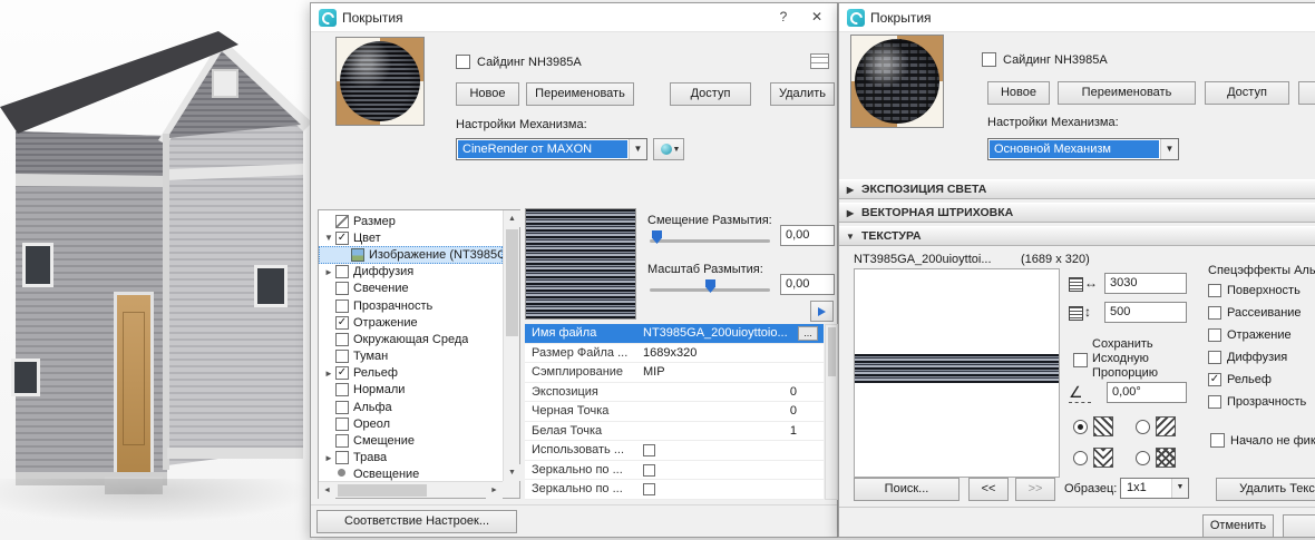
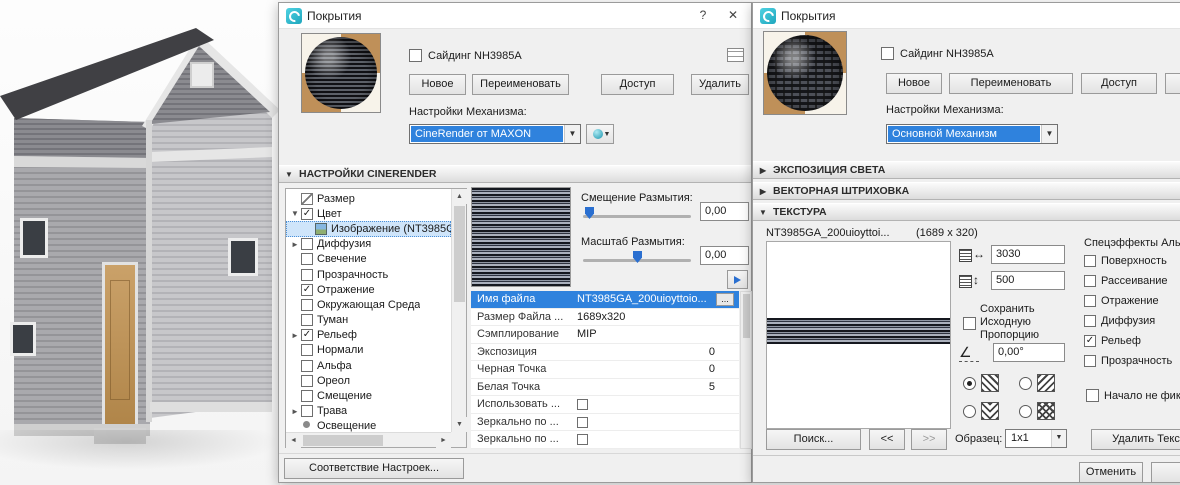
  Покрытия
  ?
  ✕
  Сайдинг NH3985A
  Новое
  Переименовать
  Доступ
  Удалить
  Настройки Механизма:
  CineRender от MAXON
  ▼
+ ▼ НАСТРОЙКИ CINERENDER
  Размер
  ▼
  ✓
  Цвет
  Изображение (NT3985
  ►
  Диффузия
  Свечение
  Прозрачность
  ✓
  Отражение
  Окружающая Среда
  Туман
  ►
  ✓
  Рельеф
  Нормали
  Альфа
  Ореол
  Смещение
  ►
  Трава
  Освещение
  Смещение Размытия:
  0,00
  Масштаб Размытия:
  0,00
  Имя файла
  NT3985GA_200uioyttoio...
  ...
  Размер Файла ...
  1689x320
  Сэмплирование
  MIP
  Экспозиция
  0
  Черная Точка
  0
  Белая Точка
- 1
+ 5
  Использовать ...
  Зеркально по ...
  Зеркально по ...
  Соответствие Настроек...
  Покрытия
  Сайдинг NH3985A
  Новое
  Переименовать
  Доступ
  Настройки Механизма:
  Основной Механизм
  ▼
  ▶ ЭКСПОЗИЦИЯ СВЕТА
  ▶ ВЕКТОРНАЯ ШТРИХОВКА
  ▼ ТЕКСТУРА
  NT3985GA_200uioyttoi...
  (1689 x 320)
  ↔
  3030
  ↕
  500
  Сохранить Исходную Пропорцию
  ∠
  0,00°
  Спецэффекты Аль
  Поверхность
  Рассеивание
  Отражение
  Диффузия
  ✓
  Рельеф
  Прозрачность
  Начало не фик
  Поиск...
  <<
  >>
  Образец:
  1x1
  Удалить Текс
  Отменить
